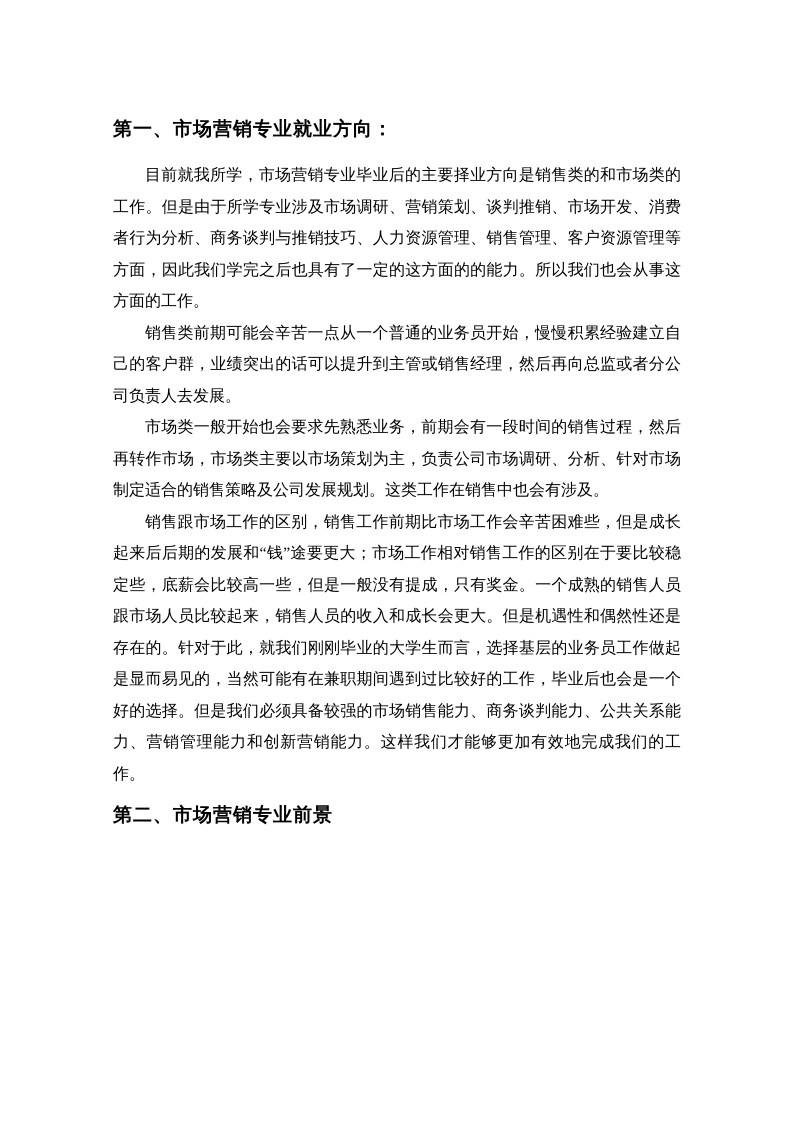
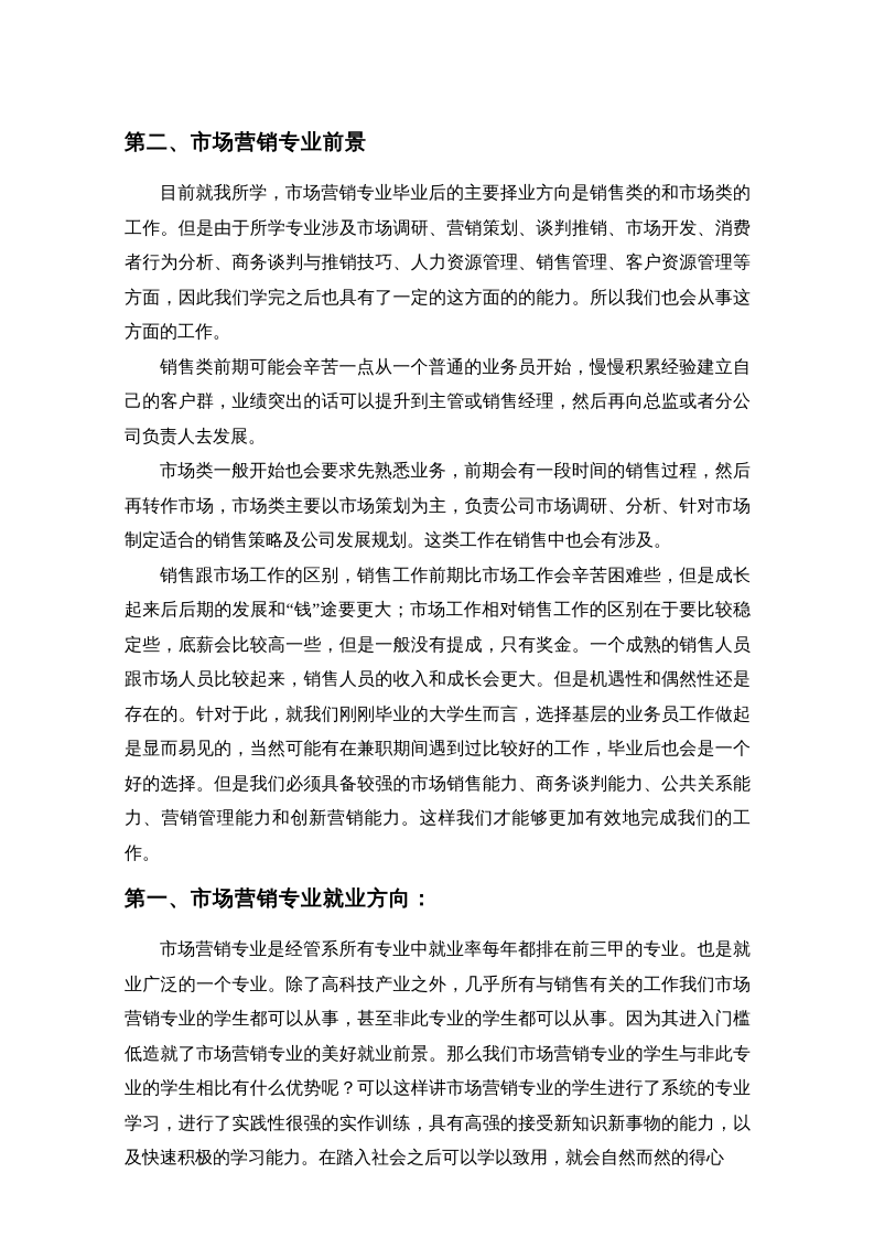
- 第一、市场营销专业就业方向：
+ 第二、市场营销专业前景
  目前就我所学，市场营销专业毕业后的主要择业方向是销售类的和市场类的工作。但是由于所学专业涉及市场调研、营销策划、谈判推销、市场开发、消费者行为分析、商务谈判与推销技巧、人力资源管理、销售管理、客户资源管理等方面，因此我们学完之后也具有了一定的这方面的的能力。所以我们也会从事这方面的工作。
  销售类前期可能会辛苦一点从一个普通的业务员开始，慢慢积累经验建立自己的客户群，业绩突出的话可以提升到主管或销售经理，然后再向总监或者分公司负责人去发展。
  市场类一般开始也会要求先熟悉业务，前期会有一段时间的销售过程，然后再转作市场，市场类主要以市场策划为主，负责公司市场调研、分析、针对市场制定适合的销售策略及公司发展规划。这类工作在销售中也会有涉及。
  销售跟市场工作的区别，销售工作前期比市场工作会辛苦困难些，但是成长起来后后期的发展和“钱”途要更大；市场工作相对销售工作的区别在于要比较稳定些，底薪会比较高一些，但是一般没有提成，只有奖金。一个成熟的销售人员跟市场人员比较起来，销售人员的收入和成长会更大。但是机遇性和偶然性还是存在的。针对于此，就我们刚刚毕业的大学生而言，选择基层的业务员工作做起是显而易见的，当然可能有在兼职期间遇到过比较好的工作，毕业后也会是一个好的选择。但是我们必须具备较强的市场销售能力、商务谈判能力、公共关系能力、营销管理能力和创新营销能力。这样我们才能够更加有效地完成我们的工作。
- 第二、市场营销专业前景
+ 第一、市场营销专业就业方向：
+ 市场营销专业是经管系所有专业中就业率每年都排在前三甲的专业。也是就业广泛的一个专业。除了高科技产业之外，几乎所有与销售有关的工作我们市场营销专业的学生都可以从事，甚至非此专业的学生都可以从事。因为其进入门槛低造就了市场营销专业的美好就业前景。那么我们市场营销专业的学生与非此专业的学生相比有什么优势呢？可以这样讲市场营销专业的学生进行了系统的专业学习，进行了实践性很强的实作训练，具有高强的接受新知识新事物的能力，以及快速积极的学习能力。在踏入社会之后可以学以致用，就会自然而然的得心
